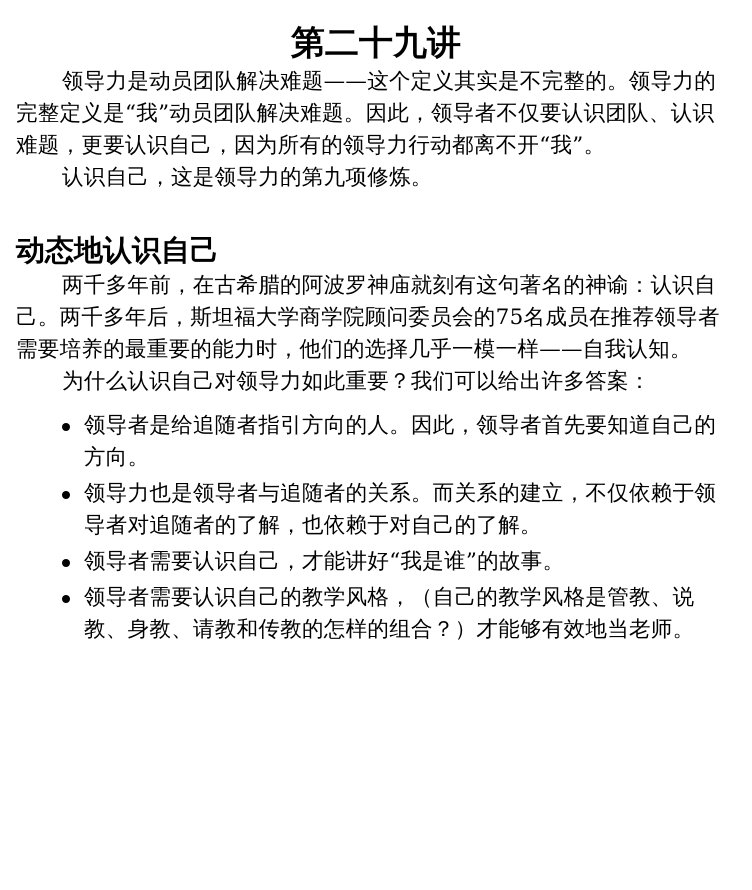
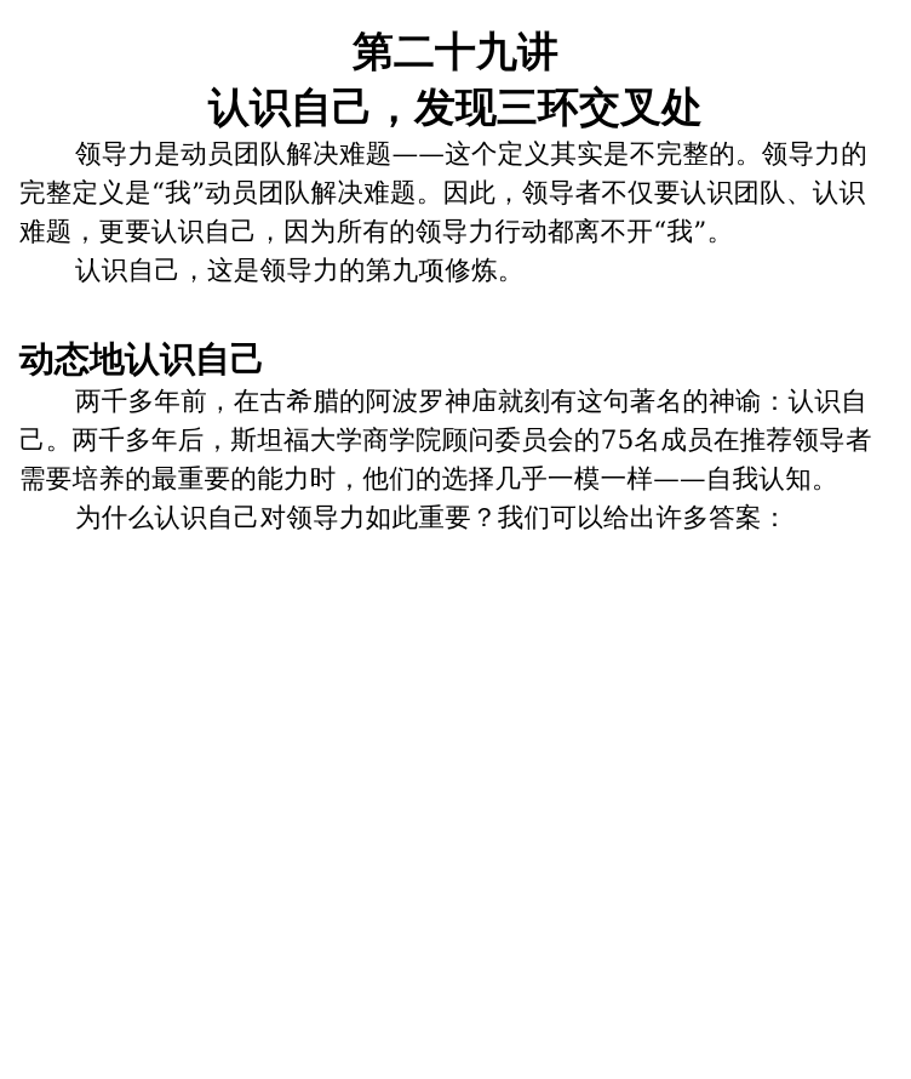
  第二十九讲
+ 认识自己，发现三环交叉处
  领导力是动员团队解决难题——这个定义其实是不完整的。领导力的完整定义是“我”动员团队解决难题。因此，领导者不仅要认识团队、认识难题，更要认识自己，因为所有的领导力行动都离不开“我”。
  认识自己，这是领导力的第九项修炼。
  动态地认识自己
  两千多年前，在古希腊的阿波罗神庙就刻有这句著名的神谕：认识自己。两千多年后，斯坦福大学商学院顾问委员会的75名成员在推荐领导者需要培养的最重要的能力时，他们的选择几乎一模一样——自我认知。
  为什么认识自己对领导力如此重要？我们可以给出许多答案：
- 领导者是给追随者指引方向的人。因此，领导者首先要知道自己的方向。
- 领导力也是领导者与追随者的关系。而关系的建立，不仅依赖于领导者对追随者的了解，也依赖于对自己的了解。
- 领导者需要认识自己，才能讲好“我是谁”的故事。
- 领导者需要认识自己的教学风格，（自己的教学风格是管教、说教、身教、请教和传教的怎样的组合？）才能够有效地当老师。
